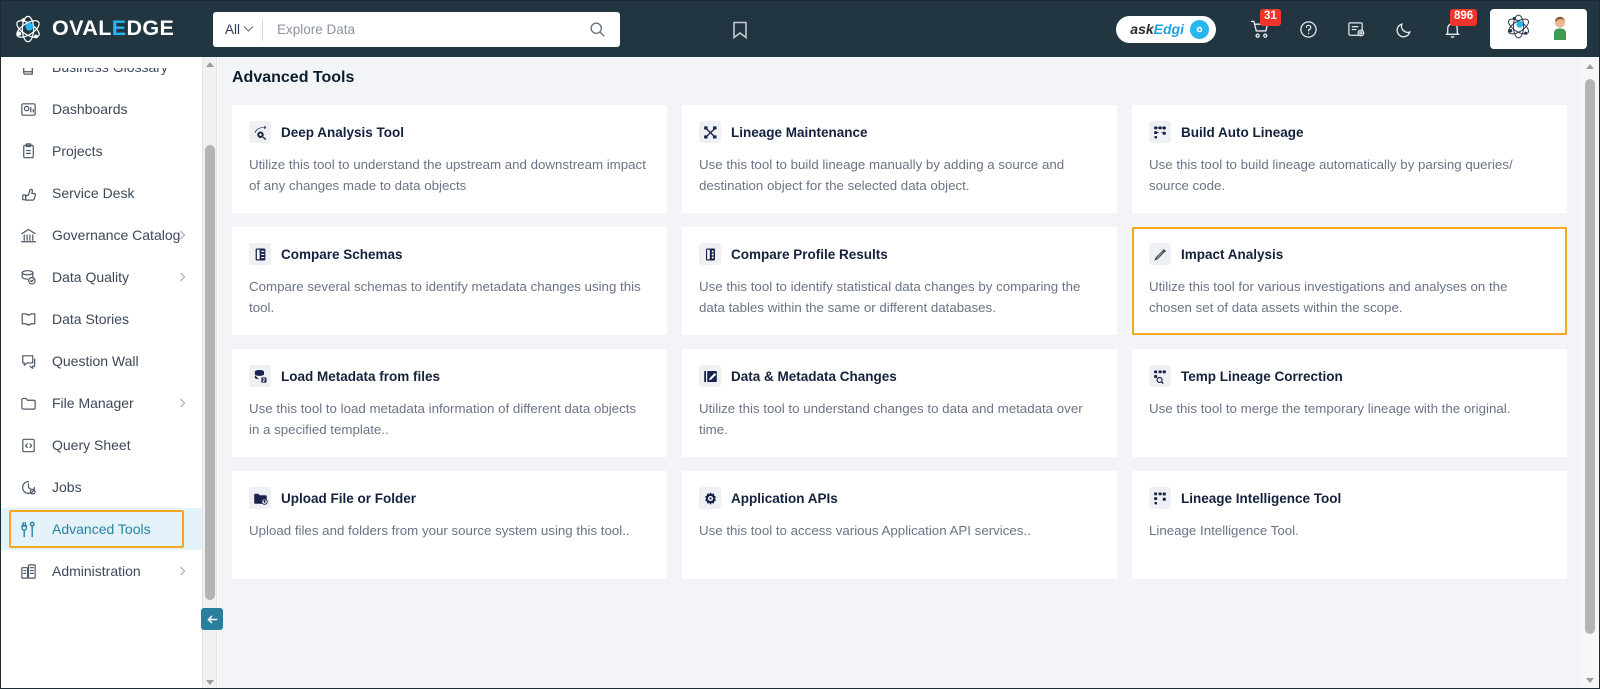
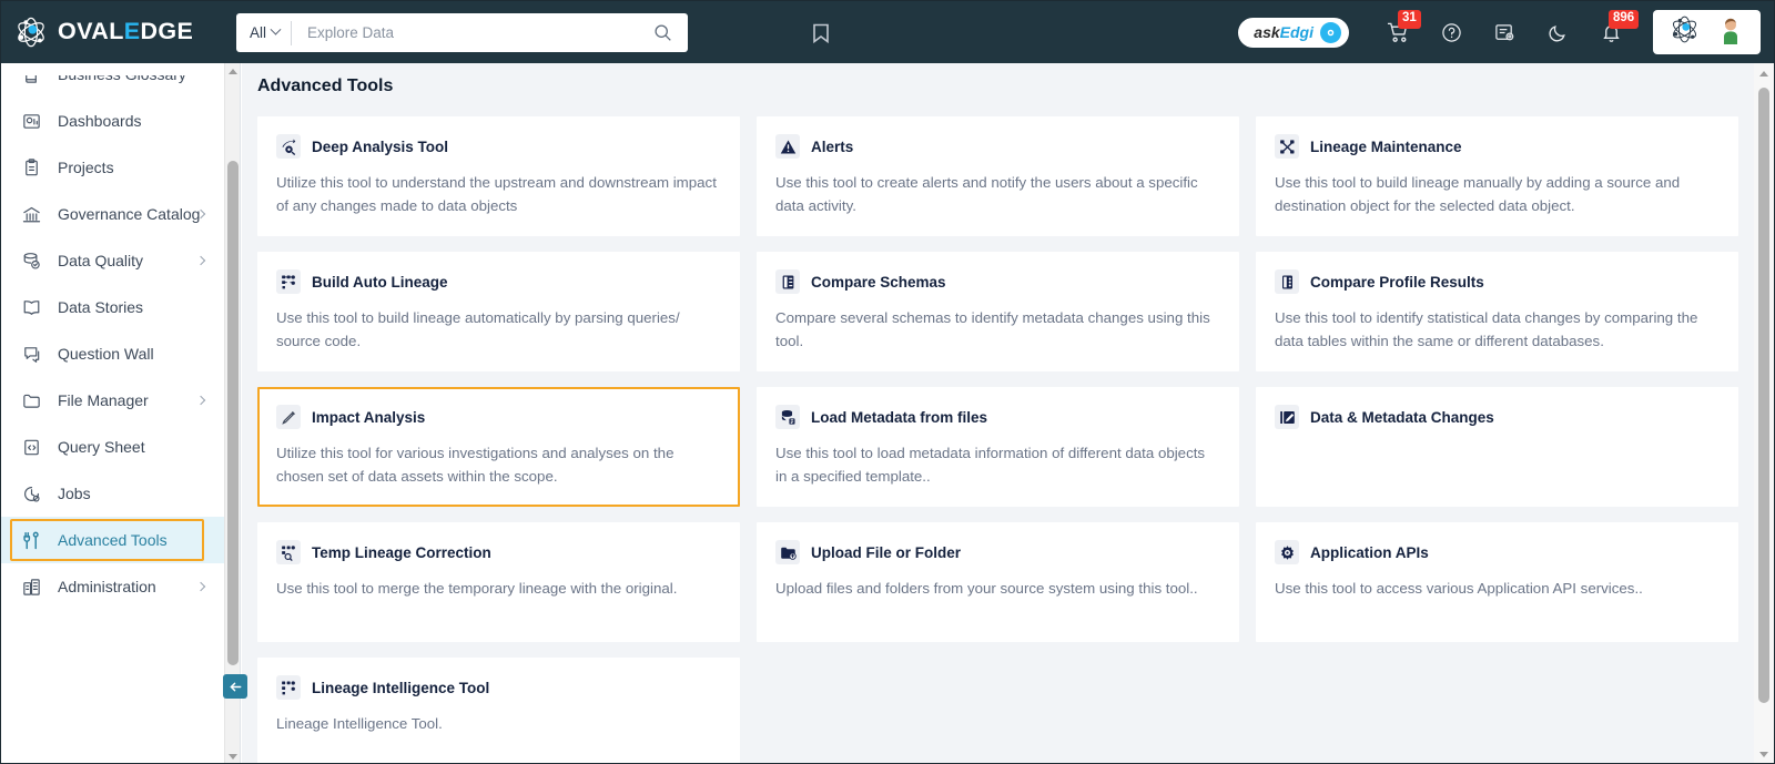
  OVALEDGE
  All
  Explore Data
  askEdgi
  31
  896
  Dashboards
  Projects
- Service Desk
  Governance Catalog
  Data Quality
  Data Stories
  Question Wall
  File Manager
  Query Sheet
  Jobs
  Advanced Tools
  Administration
  Advanced Tools
  Deep Analysis Tool
  Utilize this tool to understand the upstream and downstream impact of any changes made to data objects
+ Alerts
+ Use this tool to create alerts and notify the users about a specific data activity.
  Lineage Maintenance
  Use this tool to build lineage manually by adding a source and destination object for the selected data object.
  Build Auto Lineage
  Use this tool to build lineage automatically by parsing queries/ source code.
  Compare Schemas
  Compare several schemas to identify metadata changes using this tool.
  Compare Profile Results
  Use this tool to identify statistical data changes by comparing the data tables within the same or different databases.
  Impact Analysis
  Utilize this tool for various investigations and analyses on the chosen set of data assets within the scope.
  Load Metadata from files
  Use this tool to load metadata information of different data objects in a specified template..
  Data & Metadata Changes
- Utilize this tool to understand changes to data and metadata over time.
  Temp Lineage Correction
  Use this tool to merge the temporary lineage with the original.
  Upload File or Folder
  Upload files and folders from your source system using this tool..
  Application APIs
  Use this tool to access various Application API services..
  Lineage Intelligence Tool
  Lineage Intelligence Tool.
